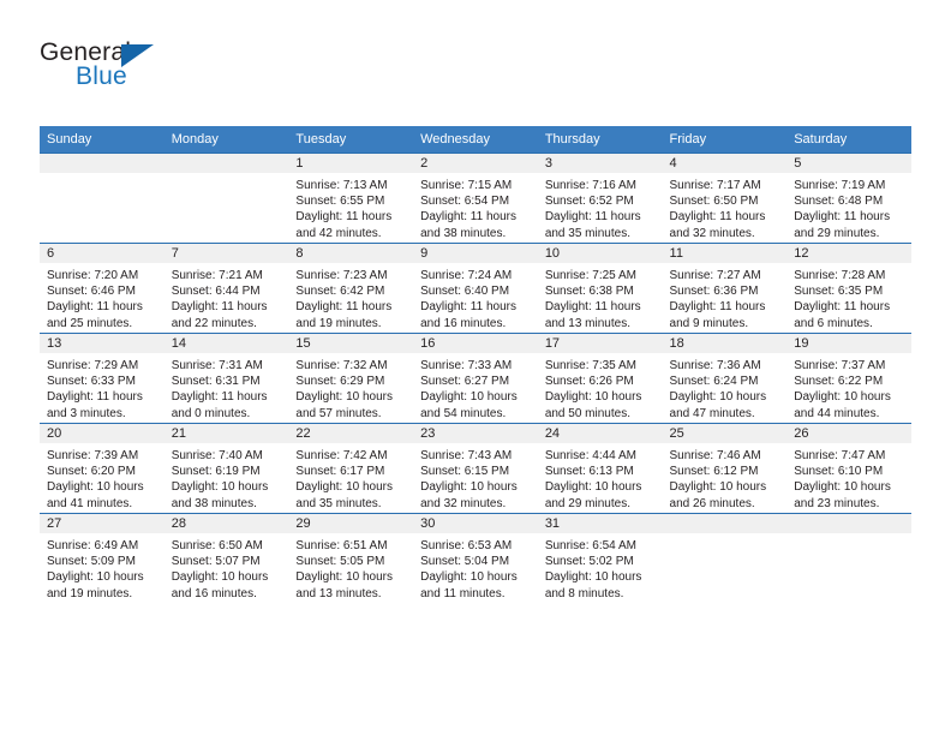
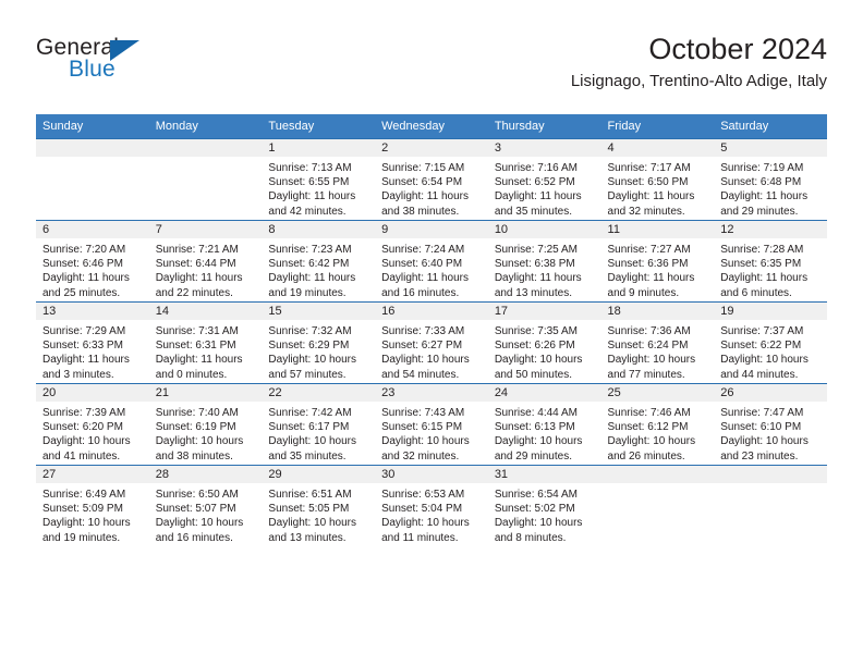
  General
  Blue
+ October 2024
+ Lisignago, Trentino-Alto Adige, Italy
  Sunday	Monday	Tuesday	Wednesday	Thursday	Friday	Saturday
  		1Sunrise: 7:13 AMSunset: 6:55 PMDaylight: 11 hoursand 42 minutes.	2Sunrise: 7:15 AMSunset: 6:54 PMDaylight: 11 hoursand 38 minutes.	3Sunrise: 7:16 AMSunset: 6:52 PMDaylight: 11 hoursand 35 minutes.	4Sunrise: 7:17 AMSunset: 6:50 PMDaylight: 11 hoursand 32 minutes.	5Sunrise: 7:19 AMSunset: 6:48 PMDaylight: 11 hoursand 29 minutes.
  6Sunrise: 7:20 AMSunset: 6:46 PMDaylight: 11 hoursand 25 minutes.	7Sunrise: 7:21 AMSunset: 6:44 PMDaylight: 11 hoursand 22 minutes.	8Sunrise: 7:23 AMSunset: 6:42 PMDaylight: 11 hoursand 19 minutes.	9Sunrise: 7:24 AMSunset: 6:40 PMDaylight: 11 hoursand 16 minutes.	10Sunrise: 7:25 AMSunset: 6:38 PMDaylight: 11 hoursand 13 minutes.	11Sunrise: 7:27 AMSunset: 6:36 PMDaylight: 11 hoursand 9 minutes.	12Sunrise: 7:28 AMSunset: 6:35 PMDaylight: 11 hoursand 6 minutes.
- 13Sunrise: 7:29 AMSunset: 6:33 PMDaylight: 11 hoursand 3 minutes.	14Sunrise: 7:31 AMSunset: 6:31 PMDaylight: 11 hoursand 0 minutes.	15Sunrise: 7:32 AMSunset: 6:29 PMDaylight: 10 hoursand 57 minutes.	16Sunrise: 7:33 AMSunset: 6:27 PMDaylight: 10 hoursand 54 minutes.	17Sunrise: 7:35 AMSunset: 6:26 PMDaylight: 10 hoursand 50 minutes.	18Sunrise: 7:36 AMSunset: 6:24 PMDaylight: 10 hoursand 47 minutes.	19Sunrise: 7:37 AMSunset: 6:22 PMDaylight: 10 hoursand 44 minutes.
+ 13Sunrise: 7:29 AMSunset: 6:33 PMDaylight: 11 hoursand 3 minutes.	14Sunrise: 7:31 AMSunset: 6:31 PMDaylight: 11 hoursand 0 minutes.	15Sunrise: 7:32 AMSunset: 6:29 PMDaylight: 10 hoursand 57 minutes.	16Sunrise: 7:33 AMSunset: 6:27 PMDaylight: 10 hoursand 54 minutes.	17Sunrise: 7:35 AMSunset: 6:26 PMDaylight: 10 hoursand 50 minutes.	18Sunrise: 7:36 AMSunset: 6:24 PMDaylight: 10 hoursand 77 minutes.	19Sunrise: 7:37 AMSunset: 6:22 PMDaylight: 10 hoursand 44 minutes.
  20Sunrise: 7:39 AMSunset: 6:20 PMDaylight: 10 hoursand 41 minutes.	21Sunrise: 7:40 AMSunset: 6:19 PMDaylight: 10 hoursand 38 minutes.	22Sunrise: 7:42 AMSunset: 6:17 PMDaylight: 10 hoursand 35 minutes.	23Sunrise: 7:43 AMSunset: 6:15 PMDaylight: 10 hoursand 32 minutes.	24Sunrise: 4:44 AMSunset: 6:13 PMDaylight: 10 hoursand 29 minutes.	25Sunrise: 7:46 AMSunset: 6:12 PMDaylight: 10 hoursand 26 minutes.	26Sunrise: 7:47 AMSunset: 6:10 PMDaylight: 10 hoursand 23 minutes.
  27Sunrise: 6:49 AMSunset: 5:09 PMDaylight: 10 hoursand 19 minutes.	28Sunrise: 6:50 AMSunset: 5:07 PMDaylight: 10 hoursand 16 minutes.	29Sunrise: 6:51 AMSunset: 5:05 PMDaylight: 10 hoursand 13 minutes.	30Sunrise: 6:53 AMSunset: 5:04 PMDaylight: 10 hoursand 11 minutes.	31Sunrise: 6:54 AMSunset: 5:02 PMDaylight: 10 hoursand 8 minutes.
